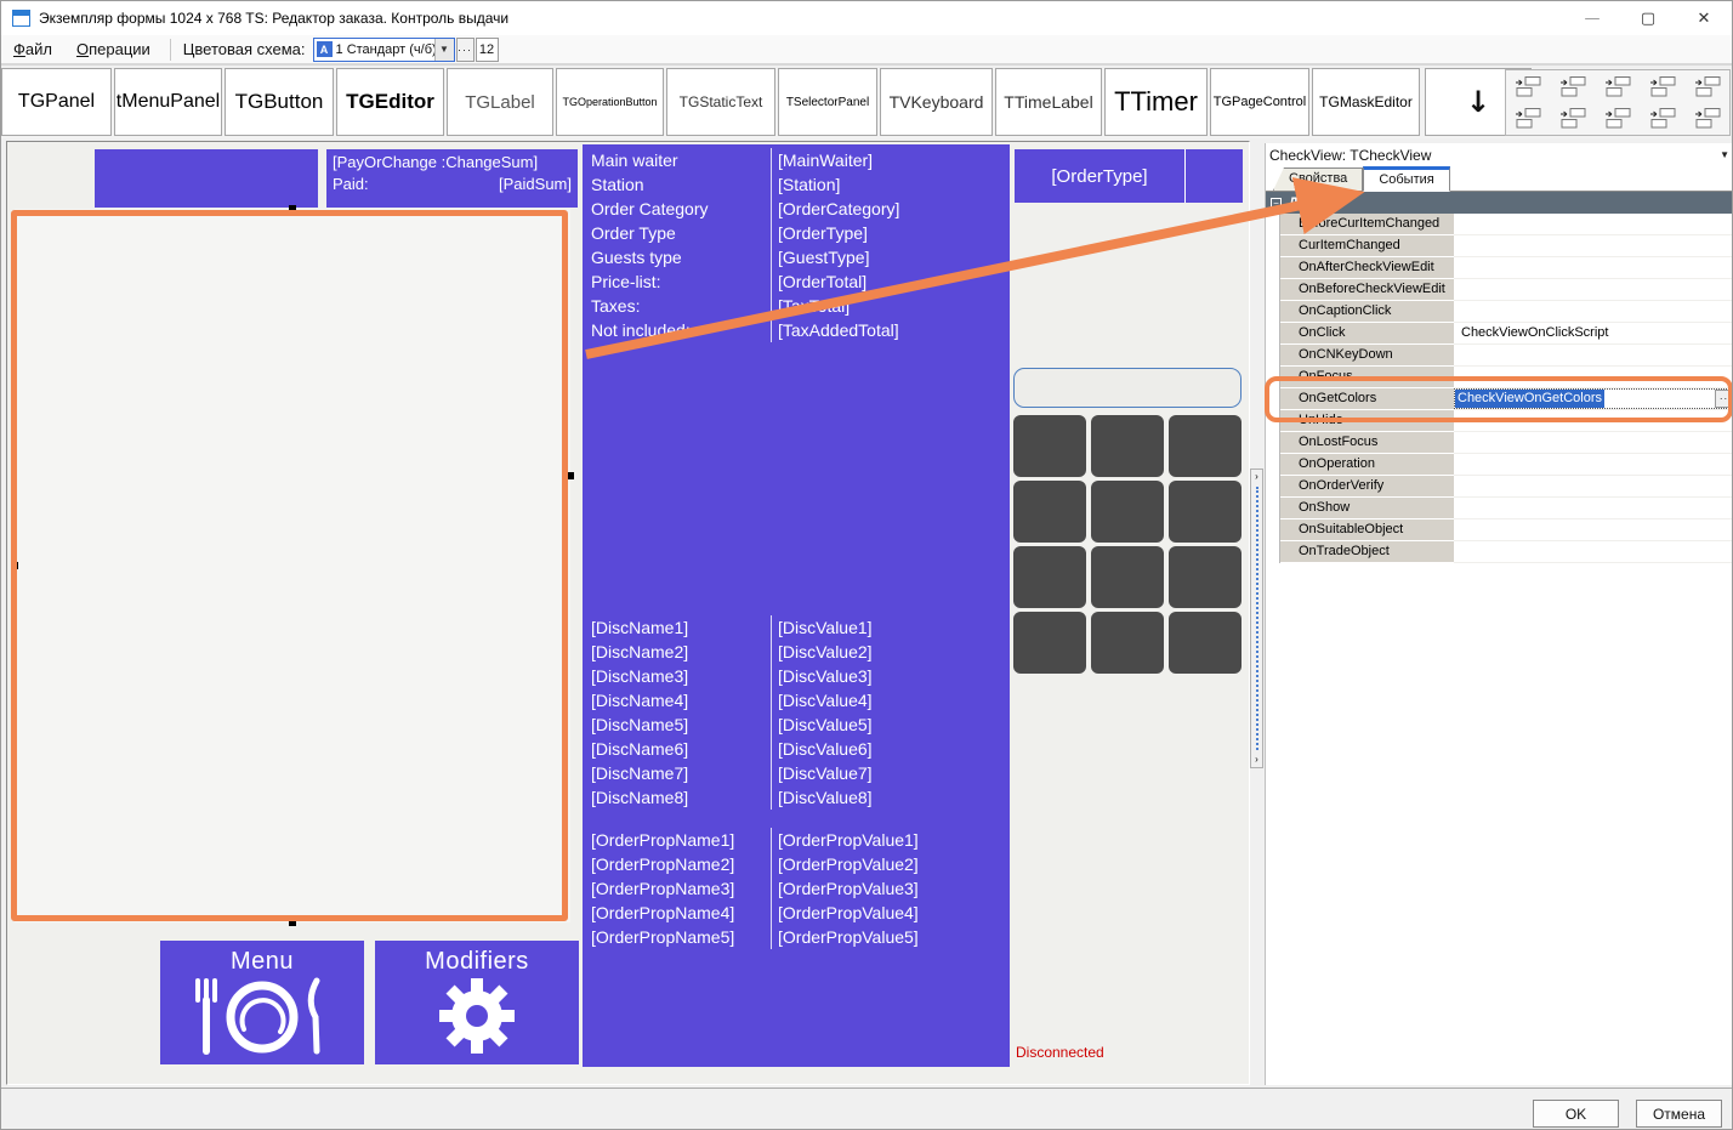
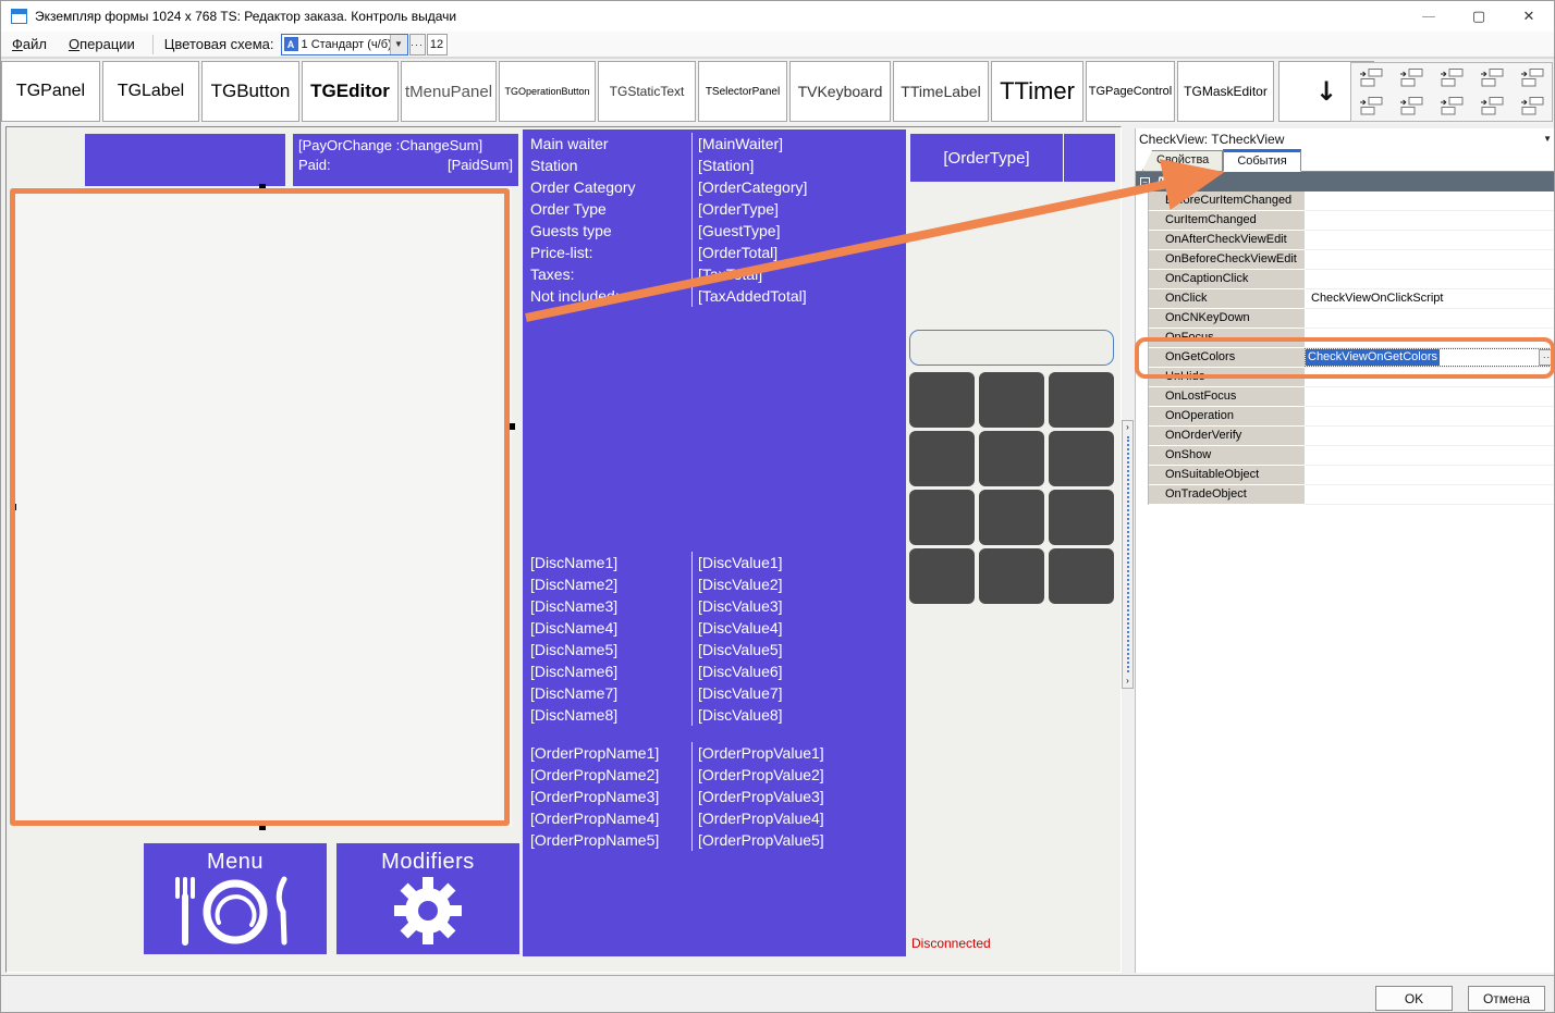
  Экземпляр формы 1024 x 768 TS: Редактор заказа. Контроль выдачи
  —
  ▢
  ✕
  Файл
  Операции
  Цветовая схема:
  A
  1 Стандарт (ч/б
  ▼
  ···
  12
  TGPanel
- tMenuPanel
+ TGLabel
  TGButton
  TGEditor
- TGLabel
+ tMenuPanel
  TGOperationButton
  TGStaticText
  TSelectorPanel
  TVKeyboard
  TTimeLabel
  TTimer
  TGPageControl
  TGMaskEditor
  ↓
  [PayOrChange :ChangeSum]
  Paid:
  [PaidSum]
  Main waiter
  [MainWaiter]
  Station
  [Station]
  Order Category
  [OrderCategory]
  Order Type
  [OrderType]
  Guests type
  [GuestType]
  Price-list:
  [OrderTotal]
  Taxes:
  Not include
  [TaxAddedTotal]
  [DiscName1]
  [DiscValue1]
  [DiscName2]
  [DiscValue2]
  [DiscName3]
  [DiscValue3]
  [DiscName4]
  [DiscValue4]
  [DiscName5]
  [DiscValue5]
  [DiscName6]
  [DiscValue6]
  [DiscName7]
  [DiscValue7]
  [DiscName8]
  [DiscValue8]
  [OrderPropName1]
  [OrderPropValue1]
  [OrderPropName2]
  [OrderPropValue2]
  [OrderPropName3]
  [OrderPropValue3]
  [OrderPropName4]
  [OrderPropValue4]
  [OrderPropName5]
  [OrderPropValue5]
  [OrderType]
  Disconnected
  Menu
  Modifiers
  ›
  ›
  CheckView: TCheckView
  ▼
  Свойства
  События
  −
  BeforeCurItemChanged
  CurItemChanged
  OnAfterCheckViewEdit
  OnBeforeCheckViewEdit
  OnCaptionClick
  OnClick
  CheckViewOnClickScript
  OnCNKeyDown
  OnFocus
  OnGetColors
  CheckViewOnGetColors
  ··
  UnHide
  OnLostFocus
  OnOperation
  OnOrderVerify
  OnShow
  OnSuitableObject
  OnTradeObject
  OK
  Отмена
